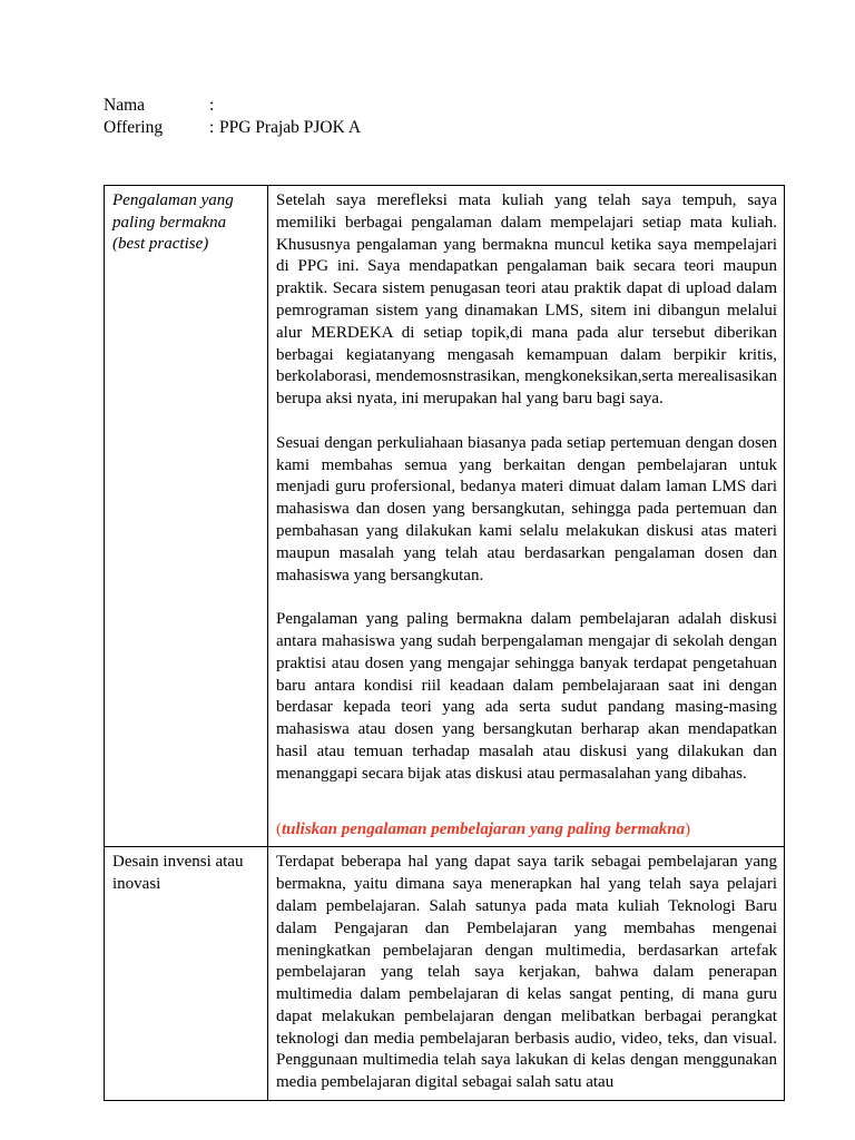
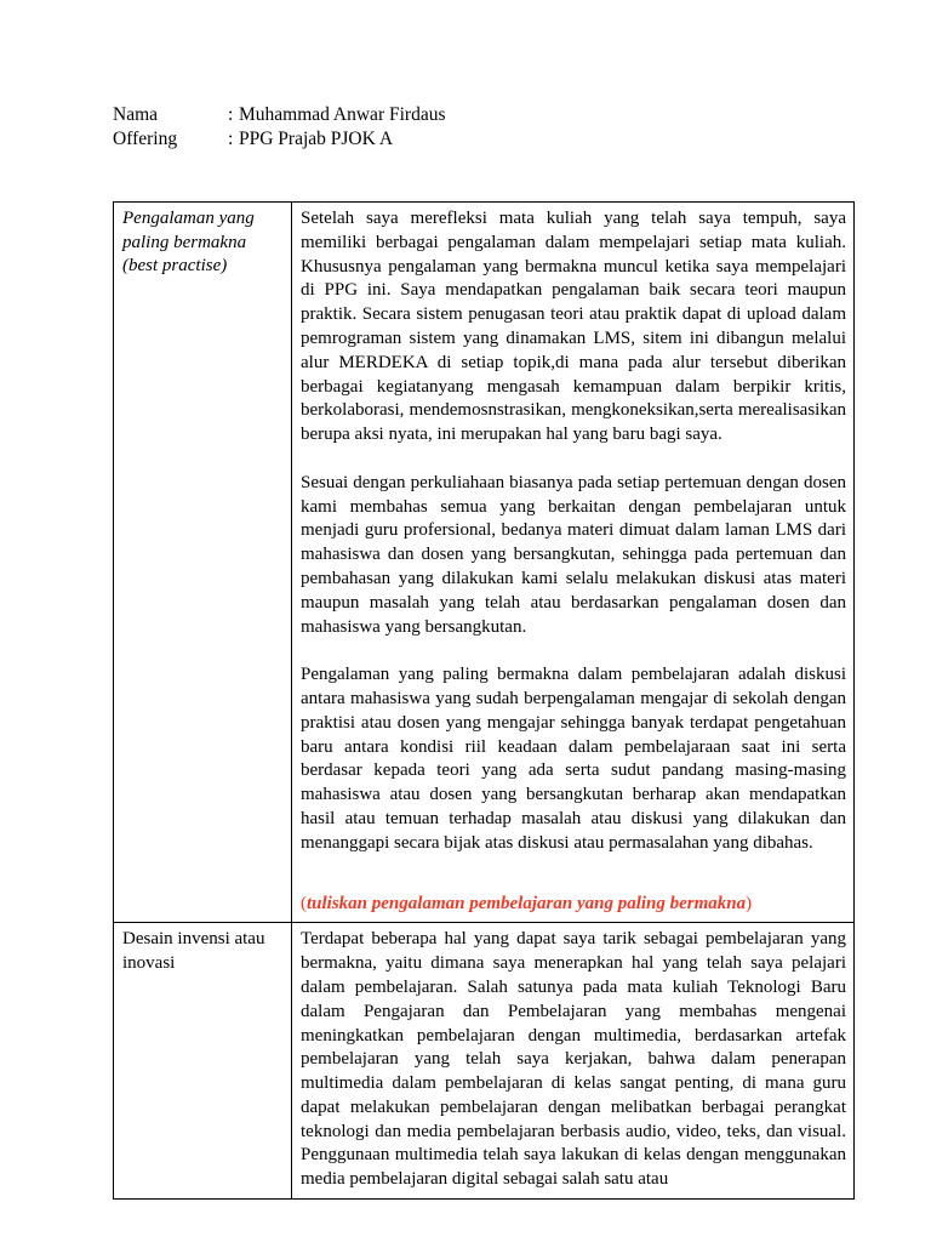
  Nama
  :
+ Muhammad Anwar Firdaus
  Offering
  :
  PPG Prajab PJOK A
- Pengalaman yang paling bermakna (best practise)	Setelah saya merefleksi mata kuliah yang telah saya tempuh, saya memiliki berbagai pengalaman dalam mempelajari setiap mata kuliah. Khususnya pengalaman yang bermakna muncul ketika saya mempelajari di PPG ini. Saya mendapatkan pengalaman baik secara teori maupun praktik. Secara sistem penugasan teori atau praktik dapat di upload dalam pemrograman sistem yang dinamakan LMS, sitem ini dibangun melalui alur MERDEKA di setiap topik,di mana pada alur tersebut diberikan berbagai kegiatanyang mengasah kemampuan dalam berpikir kritis, berkolaborasi, mendemosnstrasikan, mengkoneksikan,serta merealisasikan berupa aksi nyata, ini merupakan hal yang baru bagi saya. Sesuai dengan perkuliahaan biasanya pada setiap pertemuan dengan dosen kami membahas semua yang berkaitan dengan pembelajaran untuk menjadi guru profersional, bedanya materi dimuat dalam laman LMS dari mahasiswa dan dosen yang bersangkutan, sehingga pada pertemuan dan pembahasan yang dilakukan kami selalu melakukan diskusi atas materi maupun masalah yang telah atau berdasarkan pengalaman dosen dan mahasiswa yang bersangkutan. Pengalaman yang paling bermakna dalam pembelajaran adalah diskusi antara mahasiswa yang sudah berpengalaman mengajar di sekolah dengan praktisi atau dosen yang mengajar sehingga banyak terdapat pengetahuan baru antara kondisi riil keadaan dalam pembelajaraan saat ini dengan berdasar kepada teori yang ada serta sudut pandang masing-masing mahasiswa atau dosen yang bersangkutan berharap akan mendapatkan hasil atau temuan terhadap masalah atau diskusi yang dilakukan dan menanggapi secara bijak atas diskusi atau permasalahan yang dibahas. (tuliskan pengalaman pembelajaran yang paling bermakna)
+ Pengalaman yang paling bermakna (best practise)	Setelah saya merefleksi mata kuliah yang telah saya tempuh, saya memiliki berbagai pengalaman dalam mempelajari setiap mata kuliah. Khususnya pengalaman yang bermakna muncul ketika saya mempelajari di PPG ini. Saya mendapatkan pengalaman baik secara teori maupun praktik. Secara sistem penugasan teori atau praktik dapat di upload dalam pemrograman sistem yang dinamakan LMS, sitem ini dibangun melalui alur MERDEKA di setiap topik,di mana pada alur tersebut diberikan berbagai kegiatanyang mengasah kemampuan dalam berpikir kritis, berkolaborasi, mendemosnstrasikan, mengkoneksikan,serta merealisasikan berupa aksi nyata, ini merupakan hal yang baru bagi saya. Sesuai dengan perkuliahaan biasanya pada setiap pertemuan dengan dosen kami membahas semua yang berkaitan dengan pembelajaran untuk menjadi guru profersional, bedanya materi dimuat dalam laman LMS dari mahasiswa dan dosen yang bersangkutan, sehingga pada pertemuan dan pembahasan yang dilakukan kami selalu melakukan diskusi atas materi maupun masalah yang telah atau berdasarkan pengalaman dosen dan mahasiswa yang bersangkutan. Pengalaman yang paling bermakna dalam pembelajaran adalah diskusi antara mahasiswa yang sudah berpengalaman mengajar di sekolah dengan praktisi atau dosen yang mengajar sehingga banyak terdapat pengetahuan baru antara kondisi riil keadaan dalam pembelajaraan saat ini serta berdasar kepada teori yang ada serta sudut pandang masing-masing mahasiswa atau dosen yang bersangkutan berharap akan mendapatkan hasil atau temuan terhadap masalah atau diskusi yang dilakukan dan menanggapi secara bijak atas diskusi atau permasalahan yang dibahas. (tuliskan pengalaman pembelajaran yang paling bermakna)
  Desain invensi atau inovasi	Terdapat beberapa hal yang dapat saya tarik sebagai pembelajaran yang bermakna, yaitu dimana saya menerapkan hal yang telah saya pelajari dalam pembelajaran. Salah satunya pada mata kuliah Teknologi Baru dalam Pengajaran dan Pembelajaran yang membahas mengenai meningkatkan pembelajaran dengan multimedia, berdasarkan artefak pembelajaran yang telah saya kerjakan, bahwa dalam penerapan multimedia dalam pembelajaran di kelas sangat penting, di mana guru dapat melakukan pembelajaran dengan melibatkan berbagai perangkat teknologi dan media pembelajaran berbasis audio, video, teks, dan visual. Penggunaan multimedia telah saya lakukan di kelas dengan menggunakan media pembelajaran digital sebagai salah satu atau
